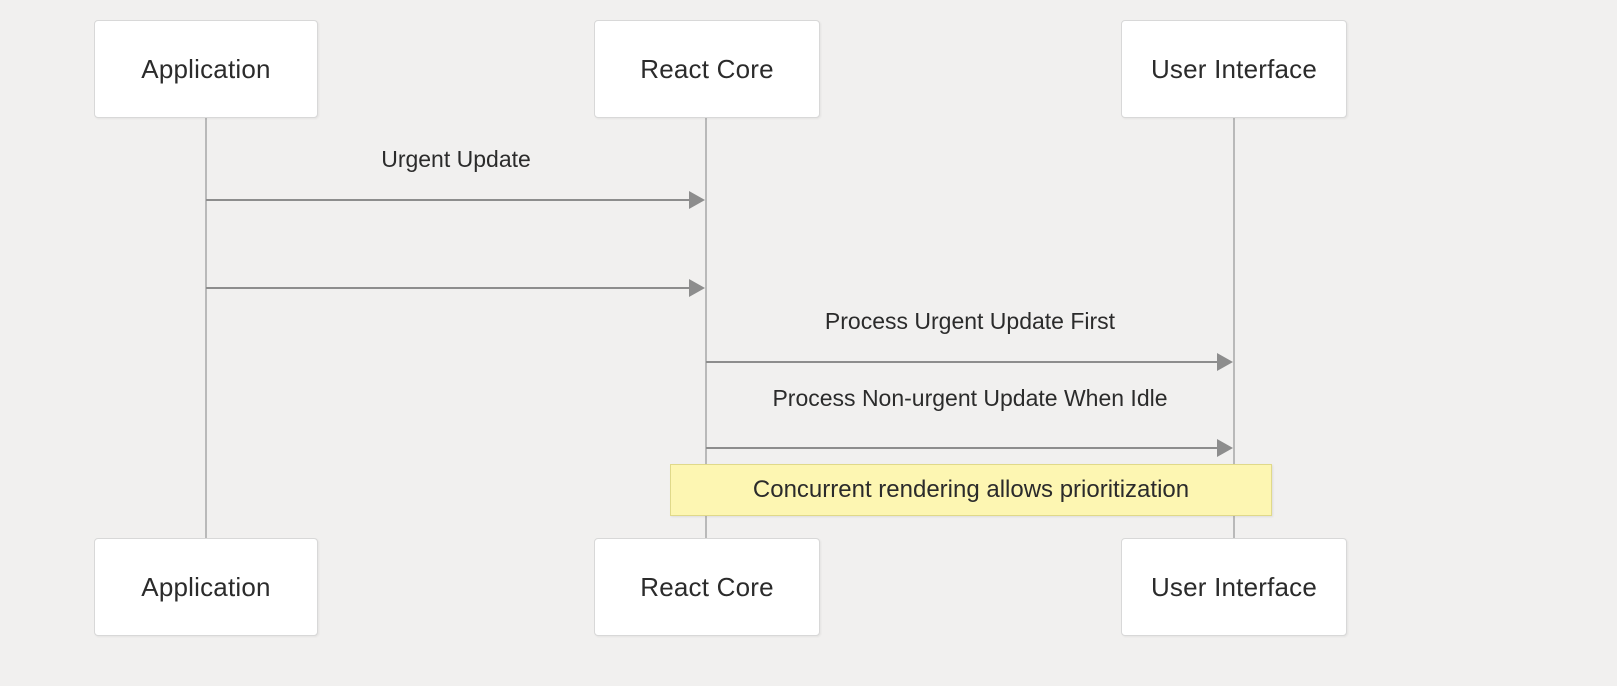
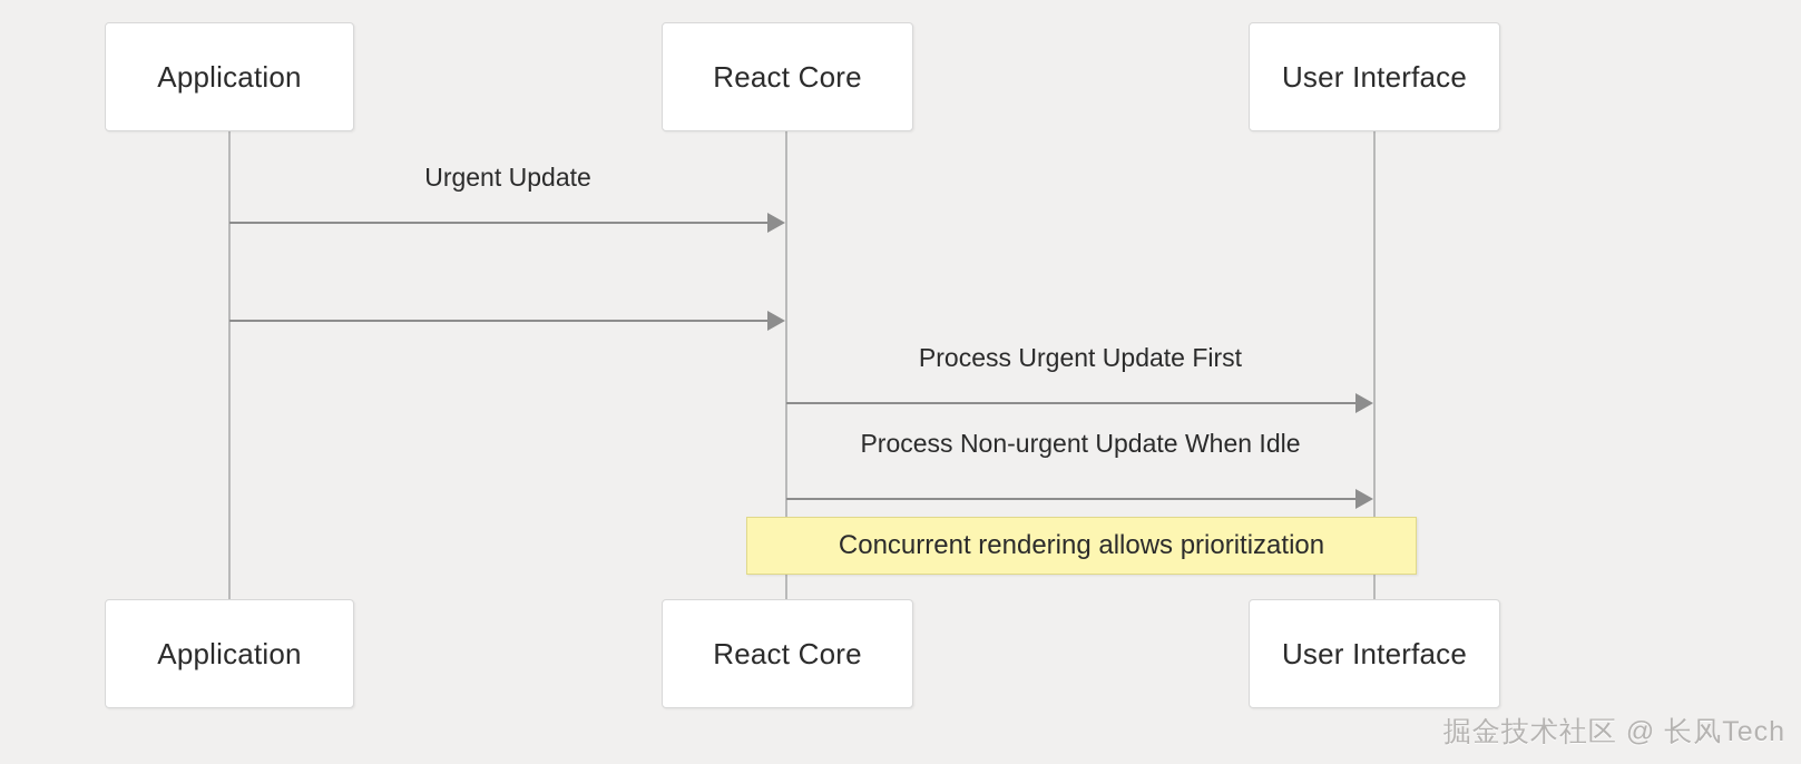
  Application
  React Core
  User Interface
  Urgent Update
  Process Urgent Update First
  Process Non-urgent Update When Idle
  Concurrent rendering allows prioritization
  Application
  React Core
  User Interface
+ 掘金技术社区 @ 长风Tech
